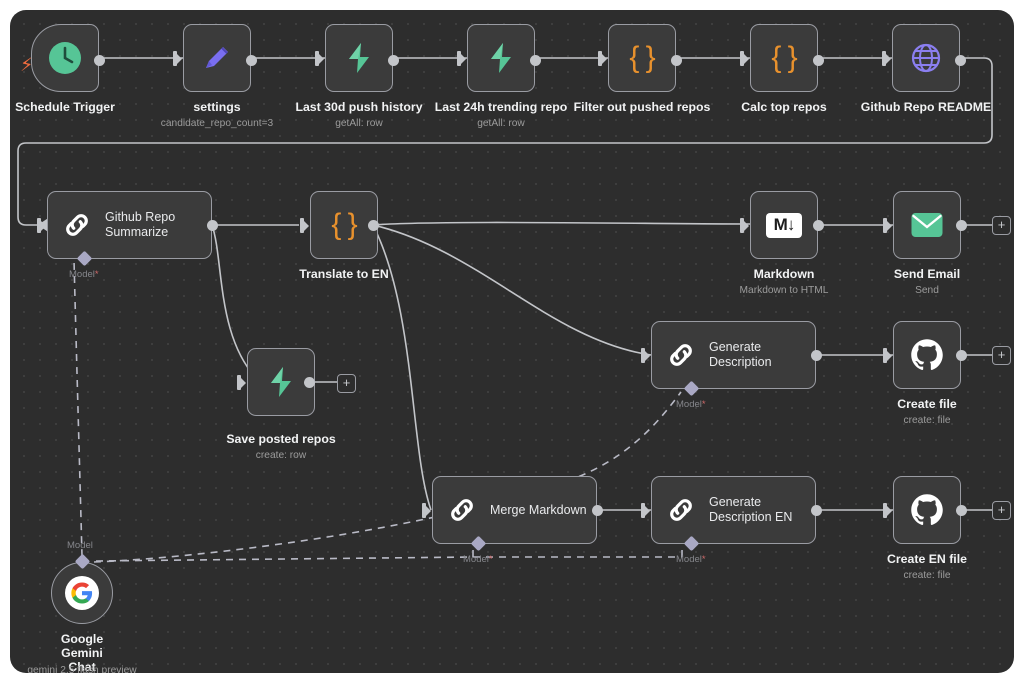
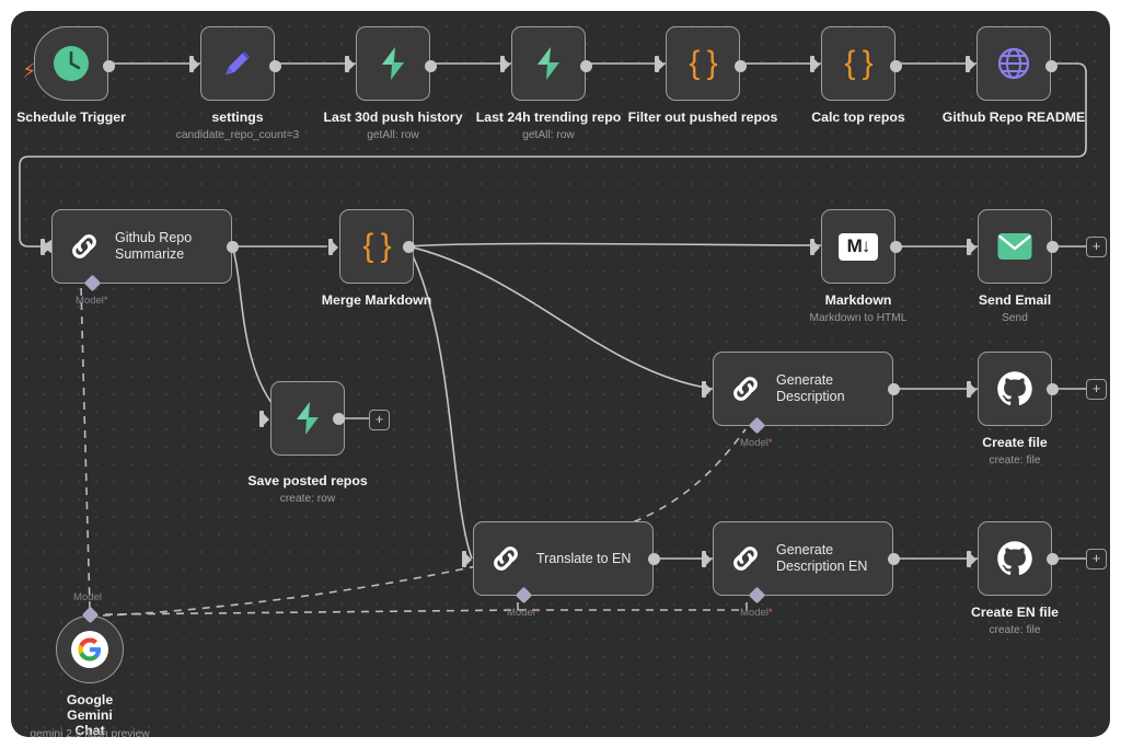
  ⚡
  Schedule Trigger
  settings
  candidate_repo_count=3
  Last 30d push history
  getAll: row
  Last 24h trending repo
  getAll: row
  { }
  Filter out pushed repos
  { }
  Calc top repos
  Github Repo README
  Github Repo
  Summarize
  Model*
  { }
- Translate to EN
+ Merge Markdown
  Save posted repos
  create: row
  +
  M↓
  Markdown
  Markdown to HTML
  Send Email
  Send
  +
  Generate
  Description
  Model*
  Create file
  create: file
  +
- Merge Markdown
+ Translate to EN
  Model*
  Generate
  Description EN
  Model*
  Create EN file
  create: file
  +
  Model
  Google Gemini Chat
  gemini 2.5 flash preview
